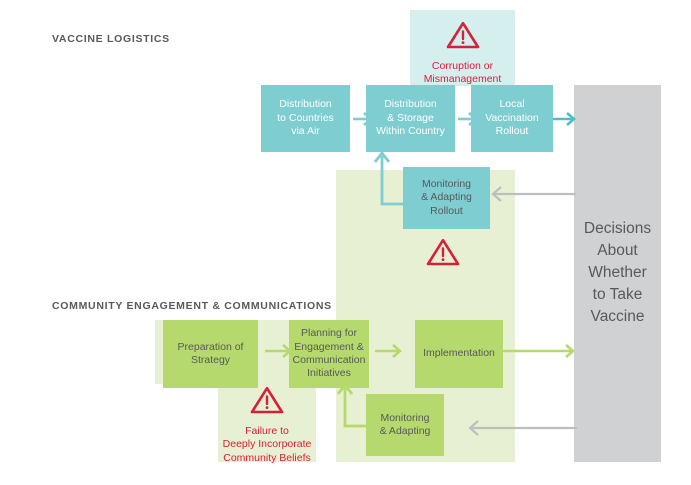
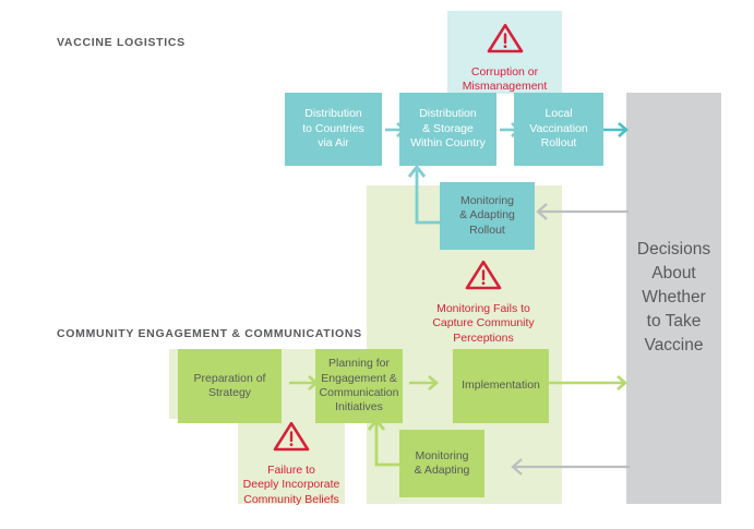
  VACCINE LOGISTICS
  COMMUNITY ENGAGEMENT & COMMUNICATIONS
  Distribution
  to Countries
  via Air
  Distribution
  & Storage
  Within Country
  Local
  Vaccination
  Rollout
  Monitoring
  & Adapting
  Rollout
  Preparation of
  Strategy
  Planning for
  Engagement &
  Communication
  Initiatives
  Implementation
  Monitoring
  & Adapting
  Decisions
  About
  Whether
  to Take
  Vaccine
  Corruption or
  Mismanagement
+ Monitoring Fails to
+ Capture Community
+ Perceptions
  Failure to
  Deeply Incorporate
  Community Beliefs
